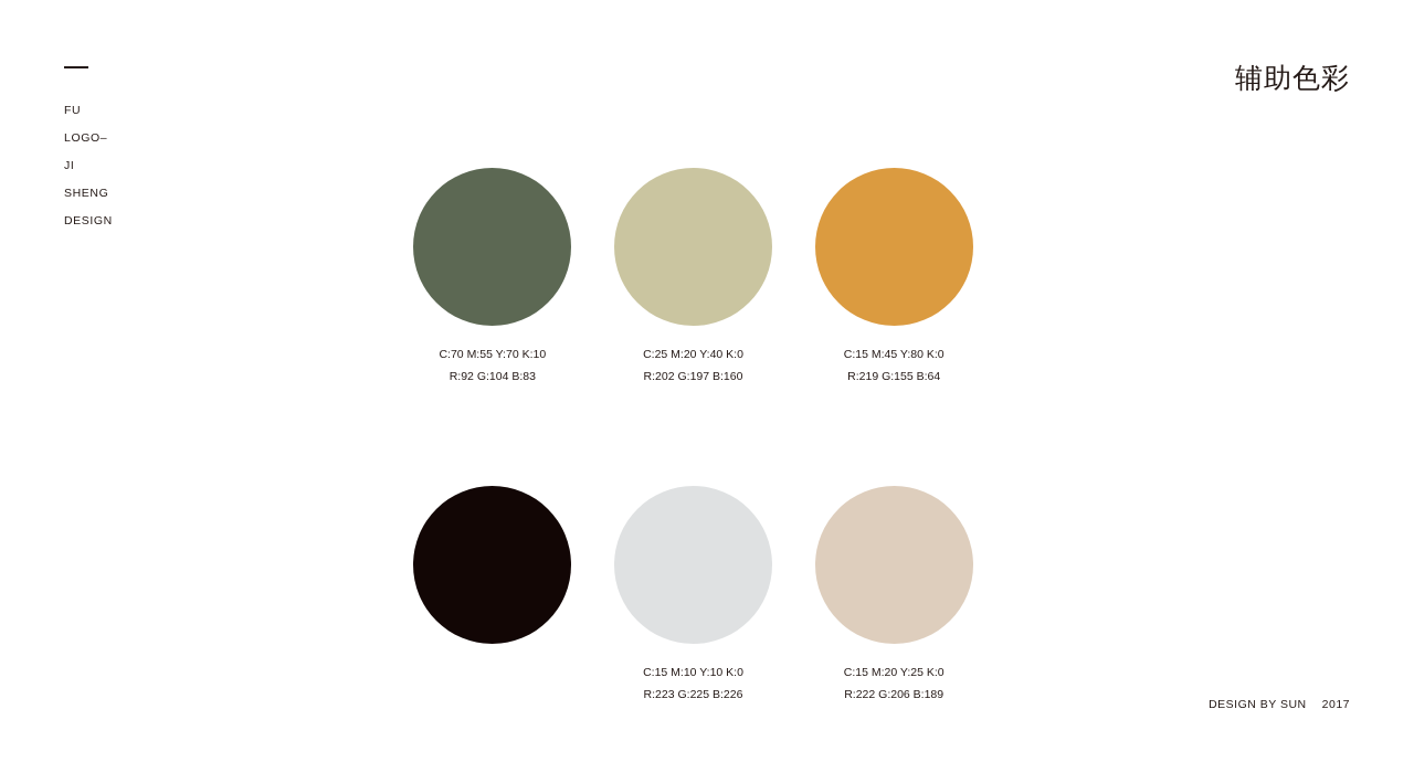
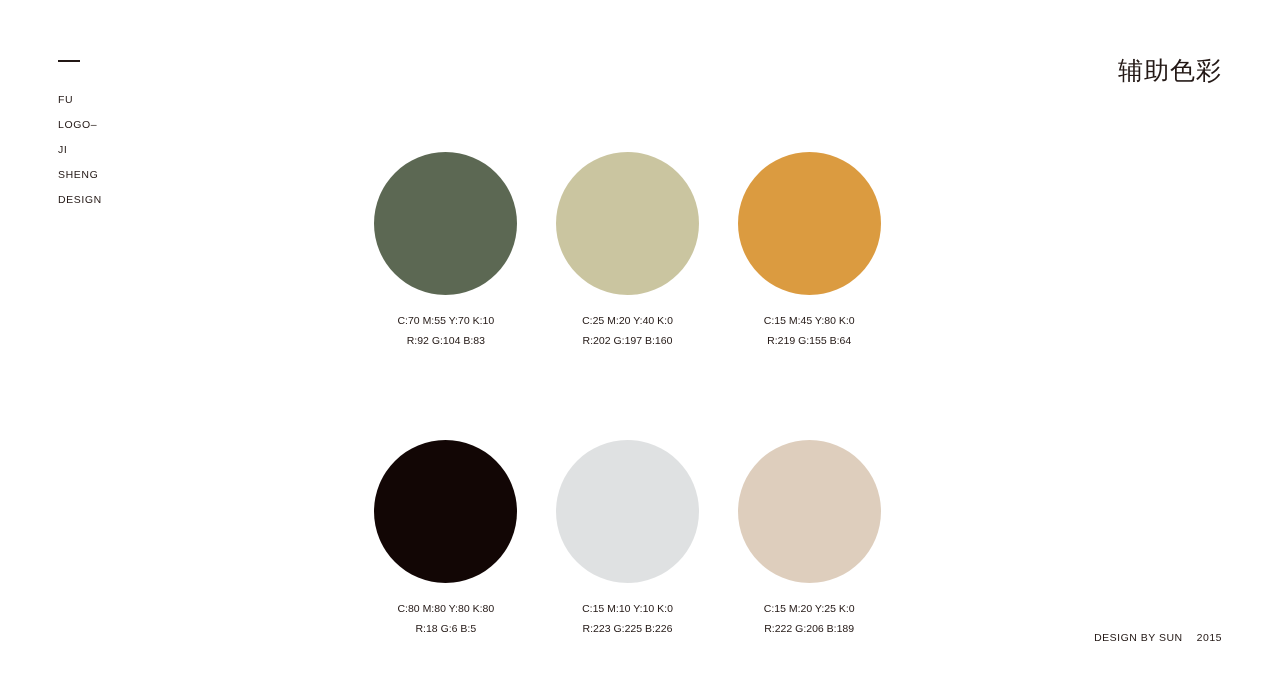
  FU
  LOGO–
  JI
  SHENG
  DESIGN
  辅助色彩
  C:70 M:55 Y:70 K:10
  R:92 G:104 B:83
  C:25 M:20 Y:40 K:0
  R:202 G:197 B:160
  C:15 M:45 Y:80 K:0
  R:219 G:155 B:64
+ C:80 M:80 Y:80 K:80
+ R:18 G:6 B:5
  C:15 M:10 Y:10 K:0
  R:223 G:225 B:226
  C:15 M:20 Y:25 K:0
  R:222 G:206 B:189
  DESIGN BY SUN
- 2017
+ 2015
